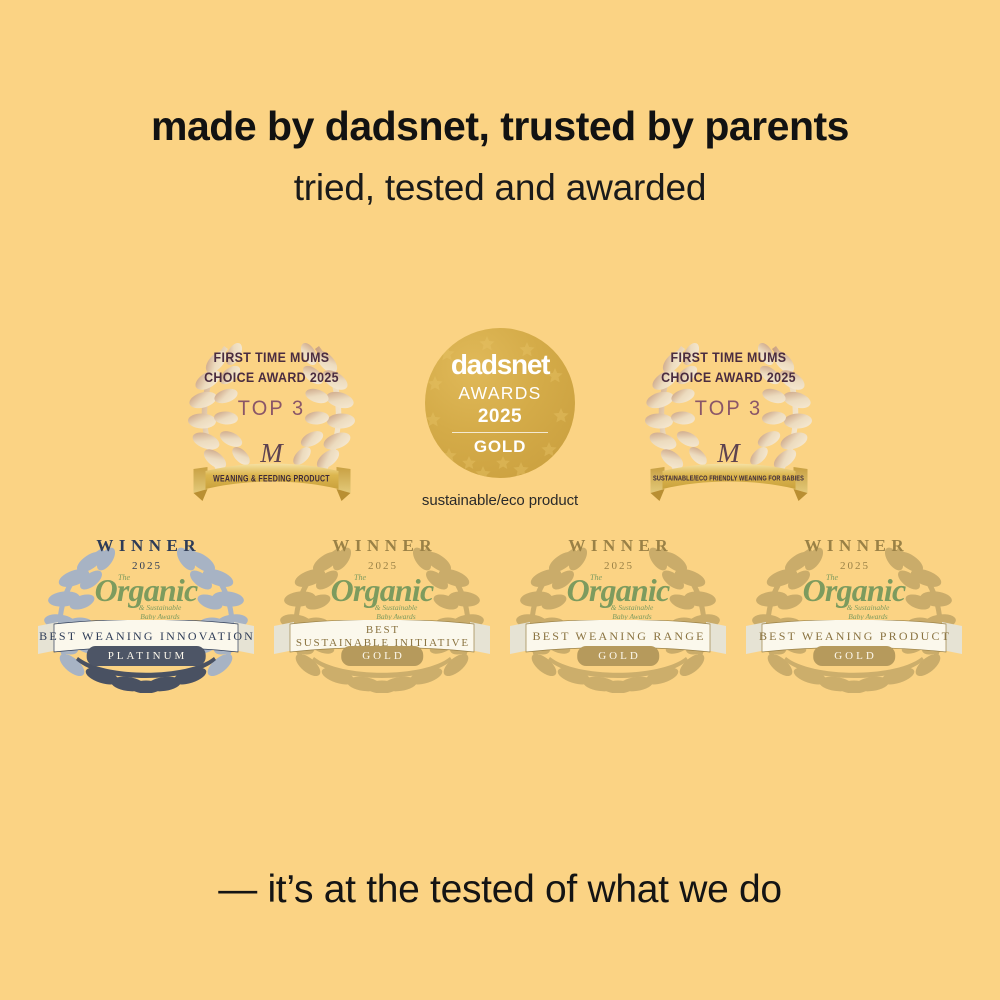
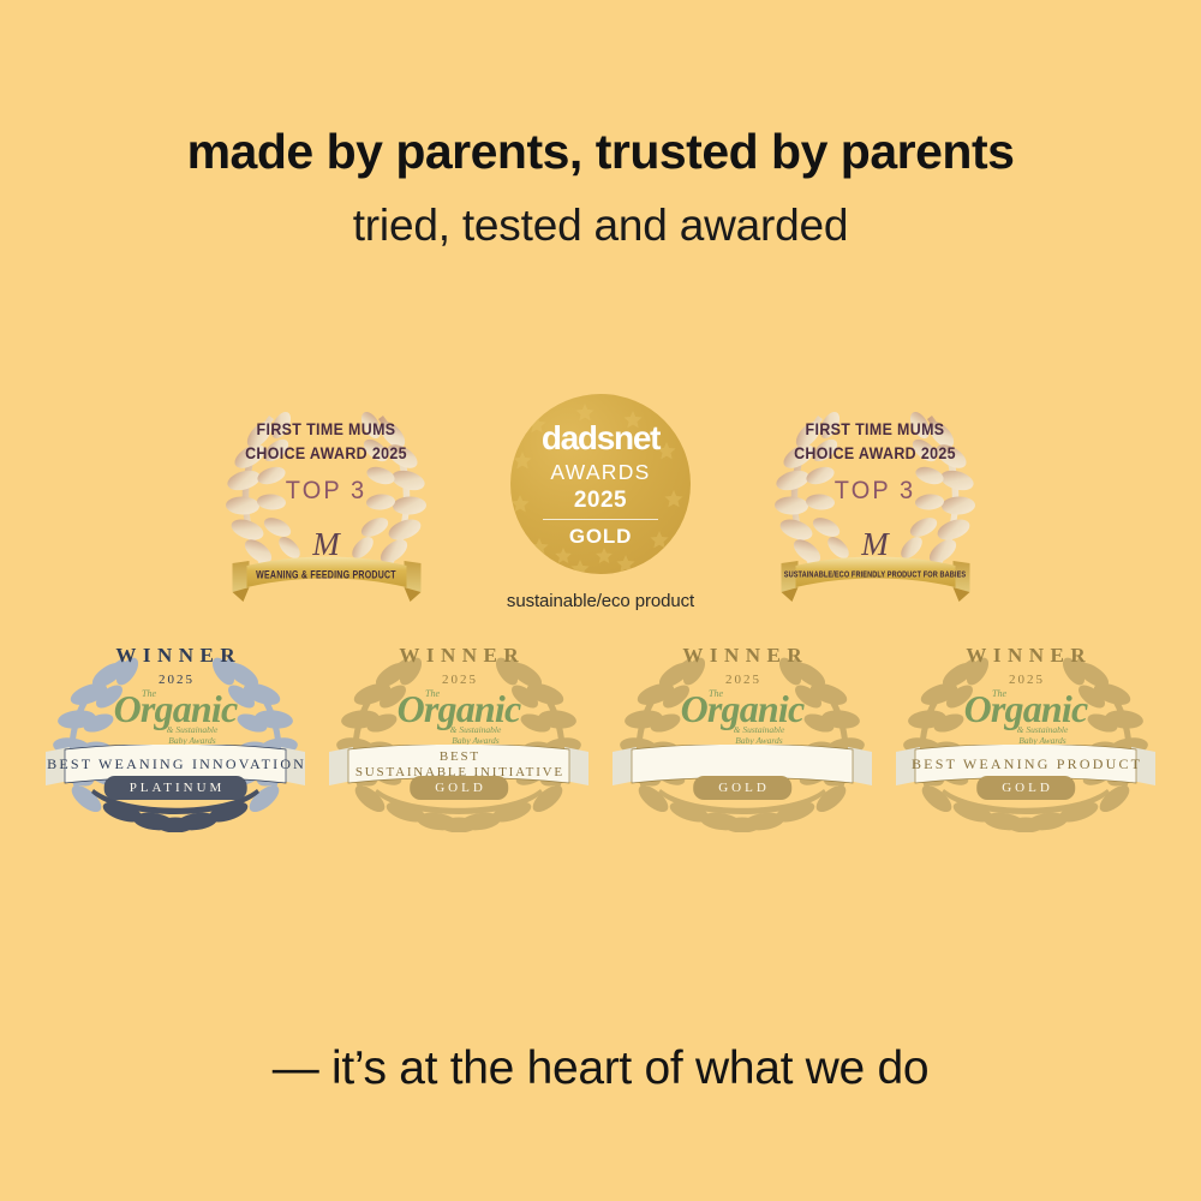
- made by dadsnet, trusted by parents
+ made by parents, trusted by parents
  tried, tested and awarded
  FIRST TIME MUMS
  CHOICE AWARD 2025
  TOP 3
  M
  WEANING & FEEDING PRODUCT
  dadsnet
  AWARDS
  2025
  GOLD
  sustainable/eco product
  FIRST TIME MUMS
  CHOICE AWARD 2025
  TOP 3
  M
- SUSTAINABLE/ECO FRIENDLY WEANING FOR BABIES
+ SUSTAINABLE/ECO FRIENDLY PRODUCT FOR BABIES
  WINNER
  2025
  The
  Organic
  & Sustainable
  Baby Awards
  BEST WEANING INNOVATION
  PLATINUM
  WINNER
  2025
  The
  Organic
  & Sustainable
  Baby Awards
  BEST
  SUSTAINABLE INITIATIVE
  GOLD
  WINNER
  2025
  The
  Organic
  & Sustainable
  Baby Awards
- BEST WEANING RANGE
  GOLD
  WINNER
  2025
  The
  Organic
  & Sustainable
  Baby Awards
  BEST WEANING PRODUCT
  GOLD
- — it’s at the tested of what we do
+ — it’s at the heart of what we do
